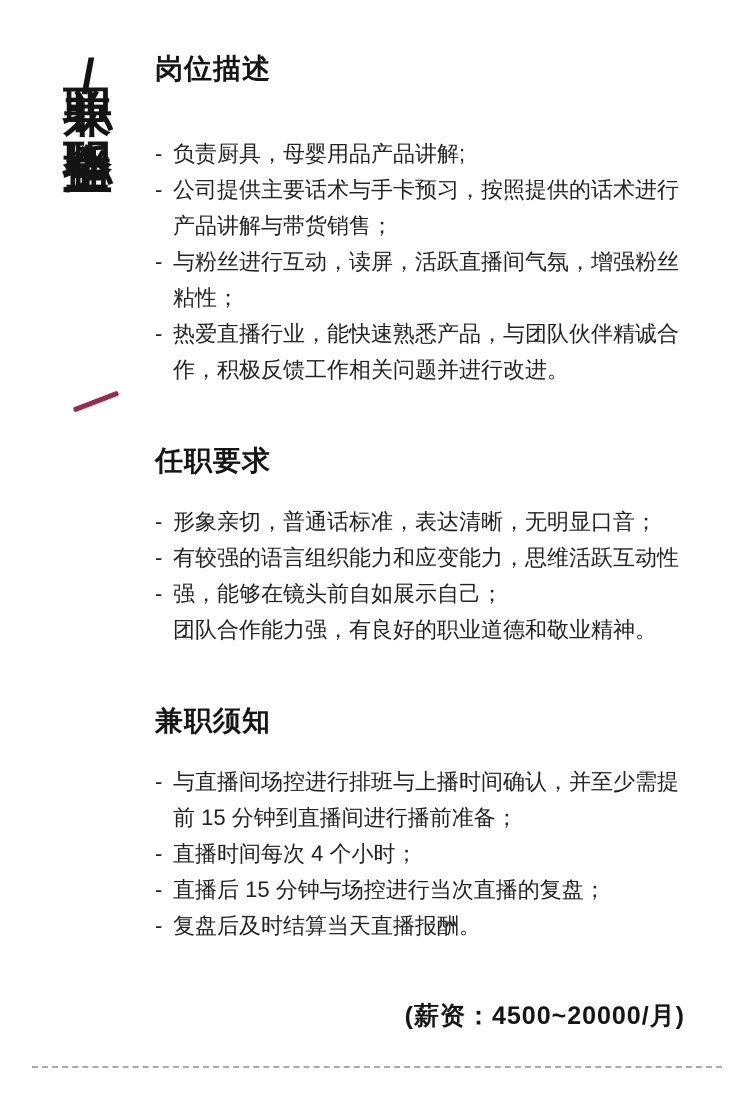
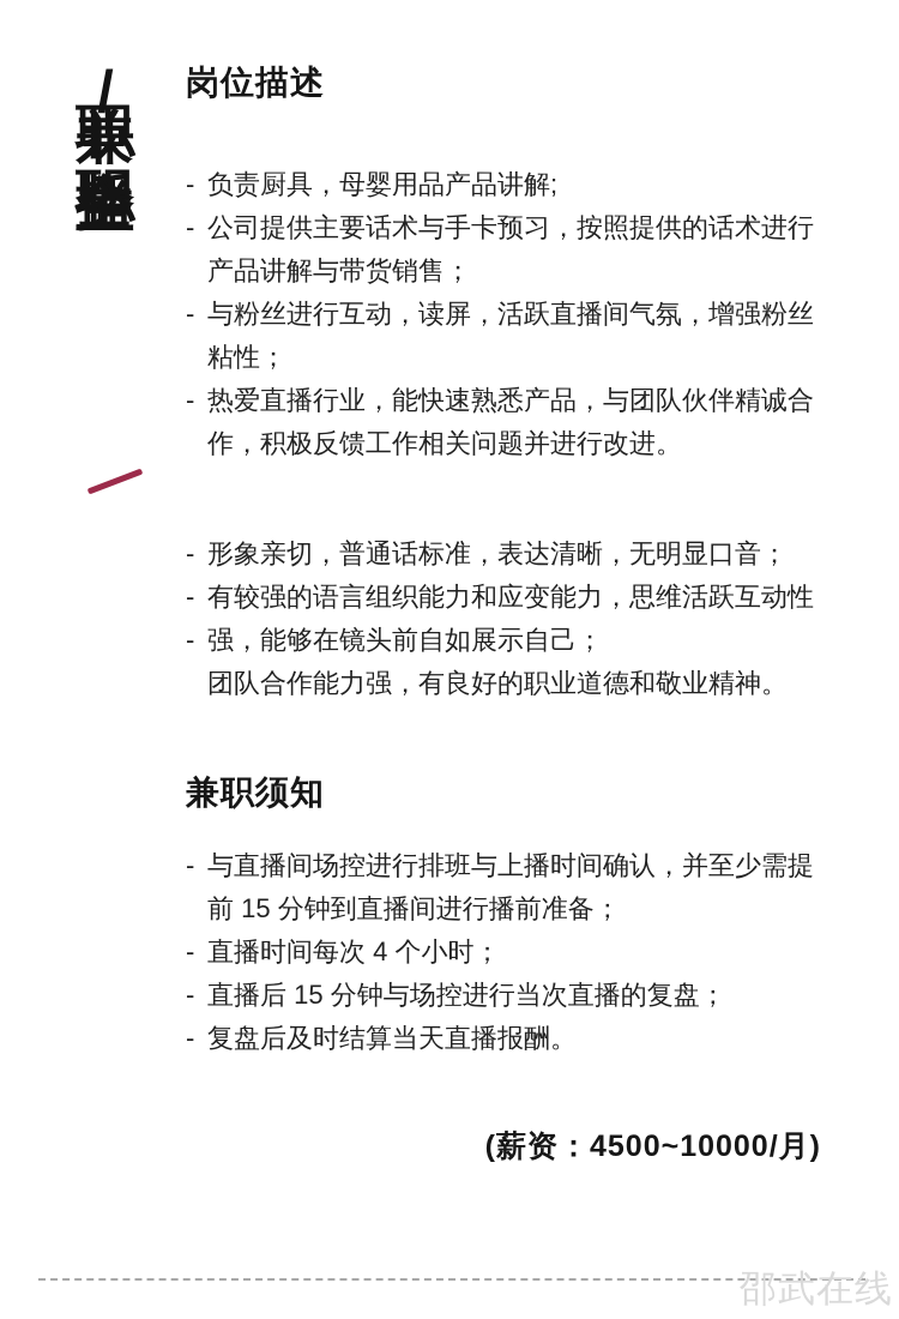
  岗位描述
  -
  负责厨具，母婴用品产品讲解;
  -
  公司提供主要话术与手卡预习，按照提供的话术进行产品讲解与带货销售；
  -
  与粉丝进行互动，读屏，活跃直播间气氛，增强粉丝粘性；
  -
  热爱直播行业，能快速熟悉产品，与团队伙伴精诚合作，积极反馈工作相关问题并进行改进。
- 任职要求
  -
  形象亲切，普通话标准，表达清晰，无明显口音；
  -
  有较强的语言组织能力和应变能力，思维活跃互动性
  -
  强，能够在镜头前自如展示自己；
  团队合作能力强，有良好的职业道德和敬业精神。
  兼职须知
  -
  与直播间场控进行排班与上播时间确认，并至少需提前 15 分钟到直播间进行播前准备；
  -
  直播时间每次 4 个小时；
  -
  直播后 15 分钟与场控进行当次直播的复盘；
  -
  复盘后及时结算当天直播报酬。
- (薪资：4500~20000/月)
+ (薪资：4500~10000/月)
+ 邵武在线
